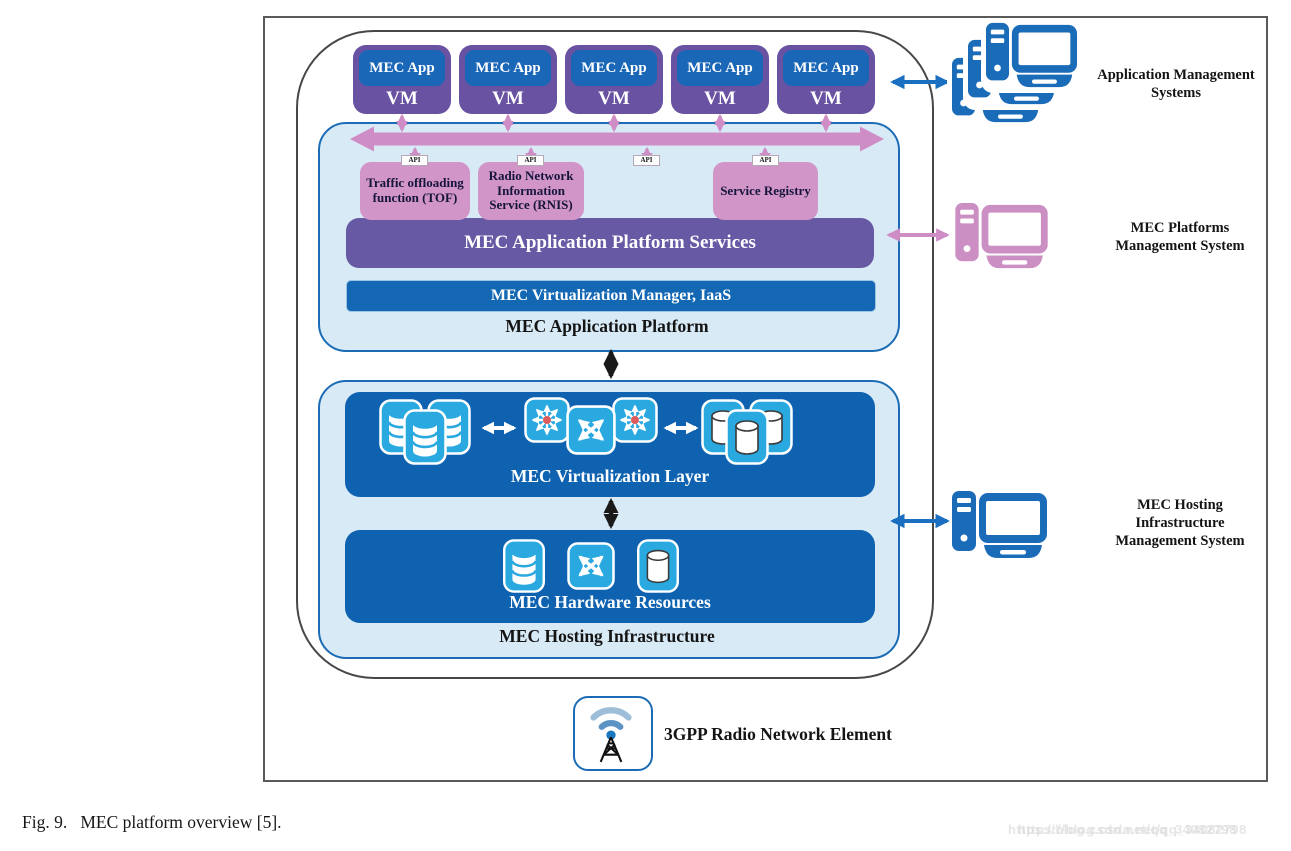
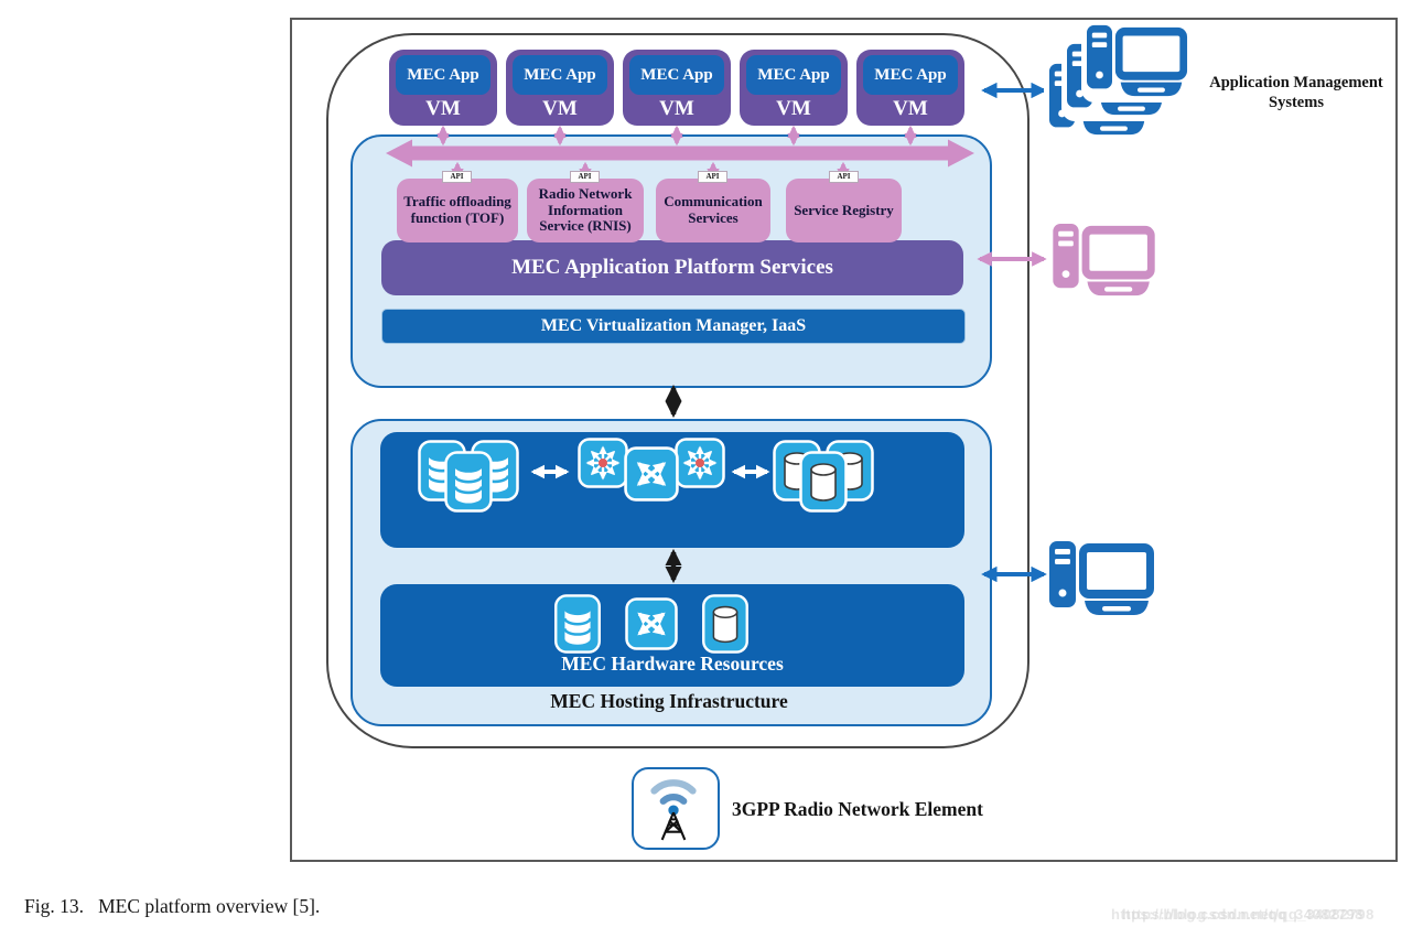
  MEC App
  VM
  MEC App
  VM
  MEC App
  VM
  MEC App
  VM
  MEC App
  VM
  Traffic offloading function (TOF)
  Radio Network Information Service (RNIS)
+ Communication Services
  Service Registry
  API
  API
  API
  API
  MEC Application Platform Services
  MEC Virtualization Manager, IaaS
- MEC Application Platform
- MEC Virtualization Layer
  MEC Hardware Resources
  MEC Hosting Infrastructure
  Application Management Systems
- MEC Platforms Management System
- MEC Hosting Infrastructure Management System
  3GPP Radio Network Element
- Fig. 9. MEC platform overview [5].
+ Fig. 13. MEC platform overview [5].
  https://blog.csdn.net/qq_34082798
  https://blog.csdn.net/qq_34082798
